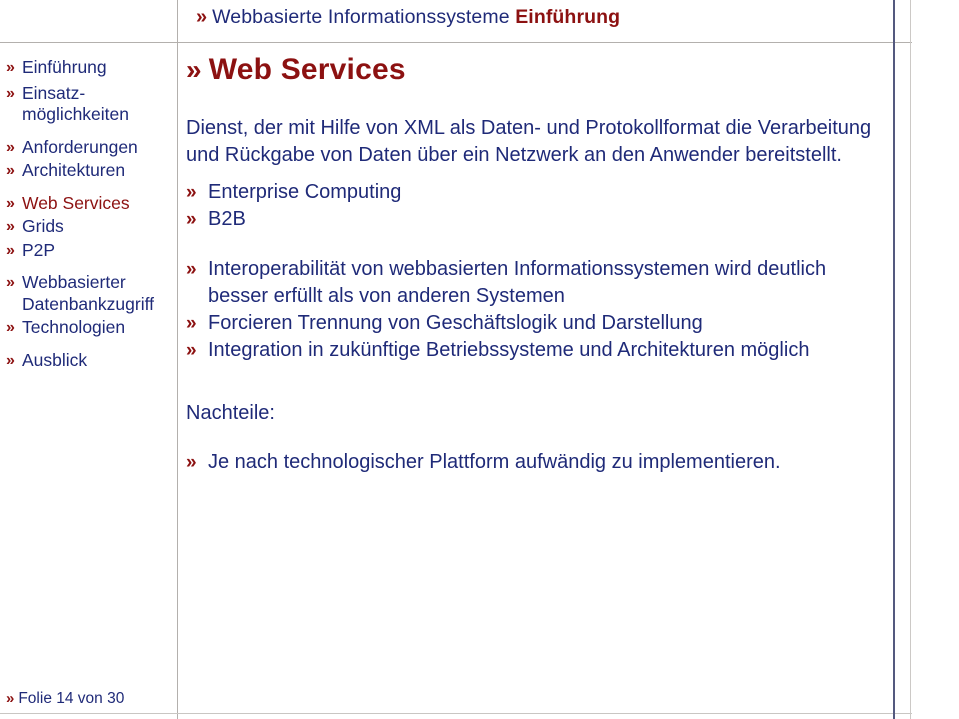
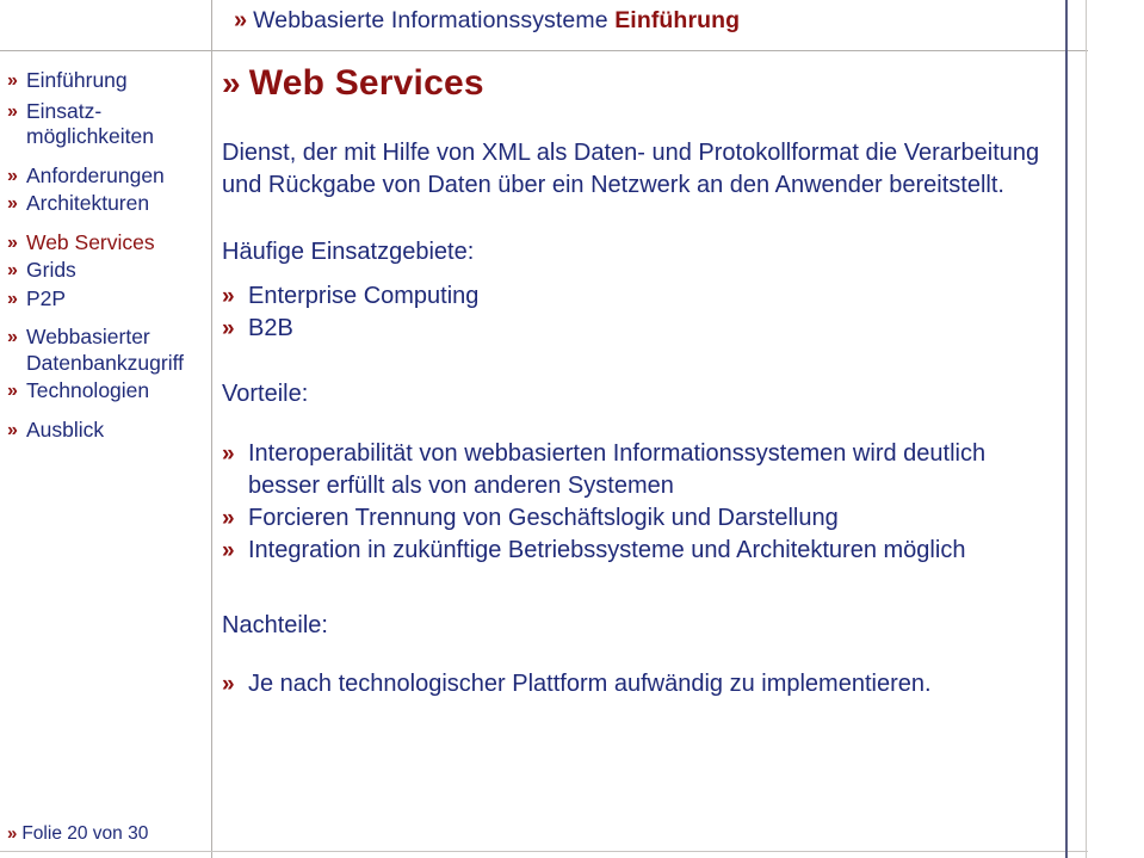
  » Webbasierte Informationssysteme Einführung
  »
  Einführung
  »
  Einsatz-
  möglichkeiten
  »
  Anforderungen
  »
  Architekturen
  »
  Web Services
  »
  Grids
  »
  P2P
  »
  Webbasierter
  Datenbankzugriff
  »
  Technologien
  »
  Ausblick
  » Web Services
  Dienst, der mit Hilfe von XML als Daten- und Protokollformat die Verarbeitung und Rückgabe von Daten über ein Netzwerk an den Anwender bereitstellt.
+ Häufige Einsatzgebiete:
  »
  Enterprise Computing
  »
  B2B
+ Vorteile:
  »
  Interoperabilität von webbasierten Informationssystemen wird deutlich besser erfüllt als von anderen Systemen
  »
  Forcieren Trennung von Geschäftslogik und Darstellung
  »
  Integration in zukünftige Betriebssysteme und Architekturen möglich
  Nachteile:
  »
  Je nach technologischer Plattform aufwändig zu implementieren.
- » Folie 14 von 30
+ » Folie 20 von 30
